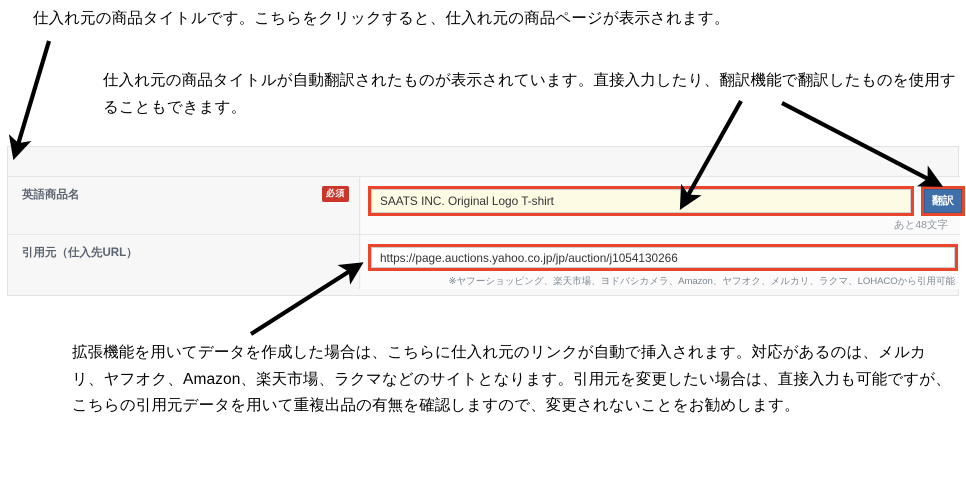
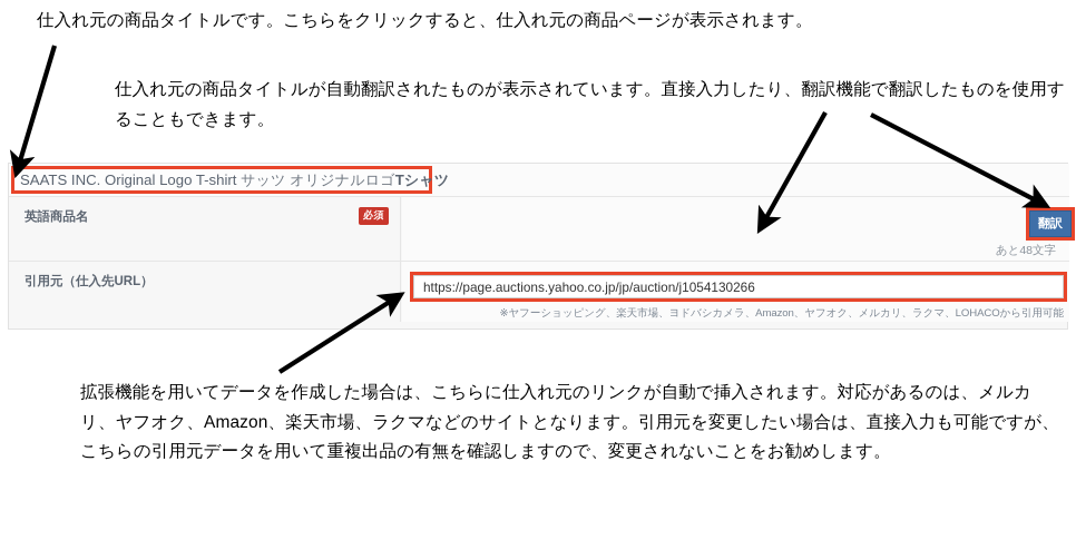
  仕入れ元の商品タイトルです。こちらをクリックすると、仕入れ元の商品ページが表示されます。
  仕入れ元の商品タイトルが自動翻訳されたものが表示されています。直接入力したり、翻訳機能で翻訳したものを使用することもできます。
  拡張機能を用いてデータを作成した場合は、こちらに仕入れ元のリンクが自動で挿入されます。対応があるのは、メルカリ、ヤフオク、Amazon、楽天市場、ラクマなどのサイトとなります。引用元を変更したい場合は、直接入力も可能ですが、こちらの引用元データを用いて重複出品の有無を確認しますので、変更されないことをお勧めします。
+ SAATS INC. Original Logo T-shirt サッツ オリジナルロゴTシャツ
  英語商品名
  必須
- SAATS INC. Original Logo T-shirt
  翻訳
  あと48文字
  引用元（仕入先URL）
  https://page.auctions.yahoo.co.jp/jp/auction/j1054130266
  ※ヤフーショッピング、楽天市場、ヨドバシカメラ、Amazon、ヤフオク、メルカリ、ラクマ、LOHACOから引用可能
